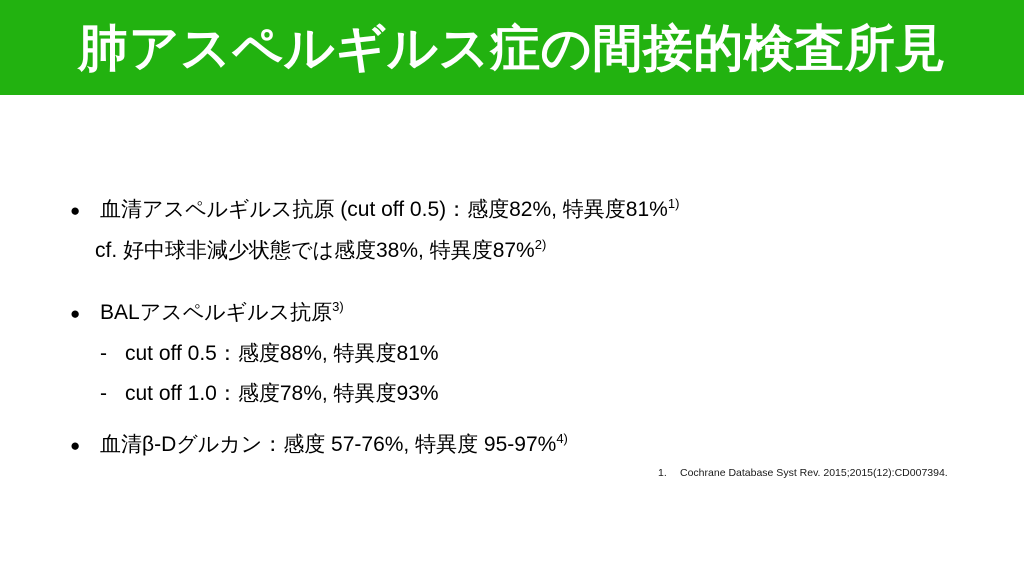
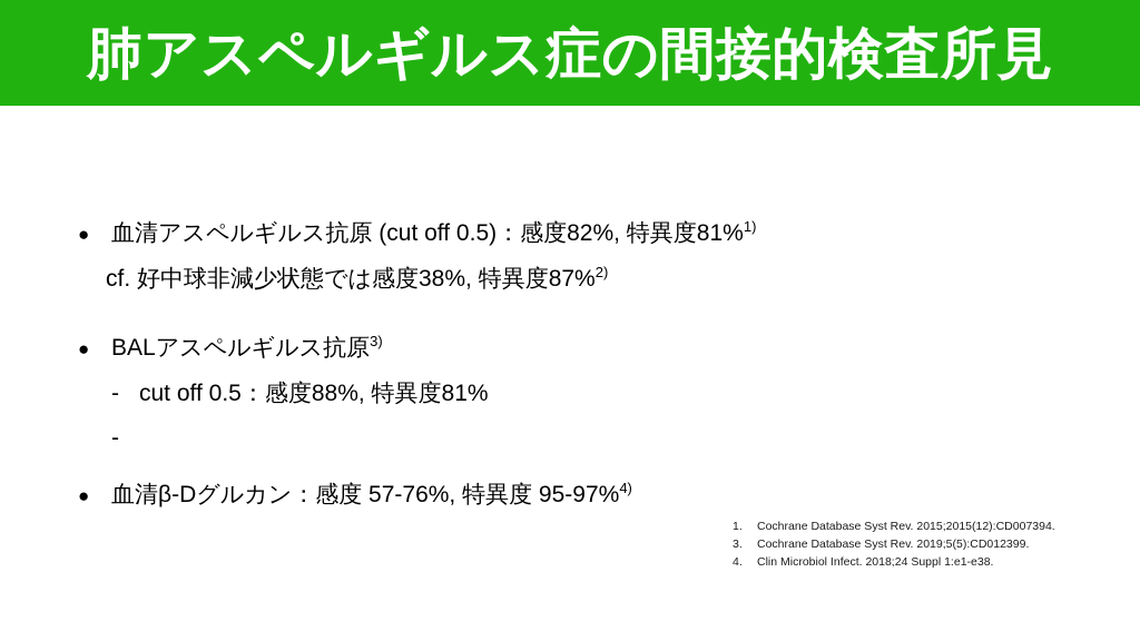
  肺アスペルギルス症の間接的検査所見
  ●
  血清アスペルギルス抗原 (cut off 0.5)：感度82%, 特異度81%1)
  cf. 好中球非減少状態では感度38%, 特異度87%2)
  ●
  BALアスペルギルス抗原3)
  -
  cut off 0.5：感度88%, 特異度81%
  -
- cut off 1.0：感度78%, 特異度93%
  ●
  血清β-Dグルカン：感度 57-76%, 特異度 95-97%4)
  1.
  Cochrane Database Syst Rev. 2015;2015(12):CD007394.
+ 3.
+ Cochrane Database Syst Rev. 2019;5(5):CD012399.
+ 4.
+ Clin Microbiol Infect. 2018;24 Suppl 1:e1-e38.
